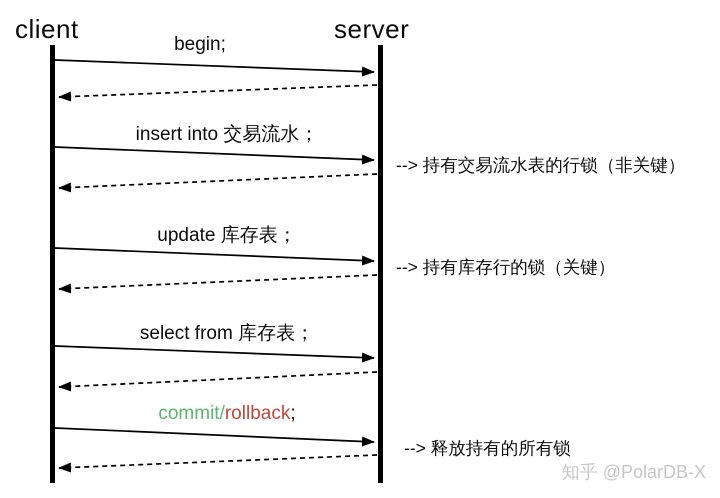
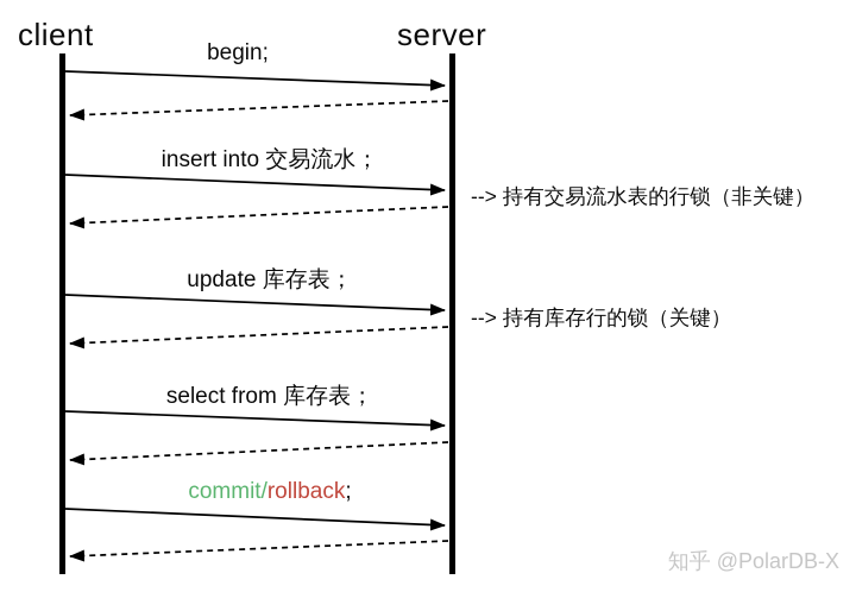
  client
  server
  begin;
  insert into 交易流水；
  update 库存表；
  select from 库存表；
  commit/rollback;
  --> 持有交易流水表的行锁（非关键）
  --> 持有库存行的锁（关键）
- --> 释放持有的所有锁
  知乎 @PolarDB-X
